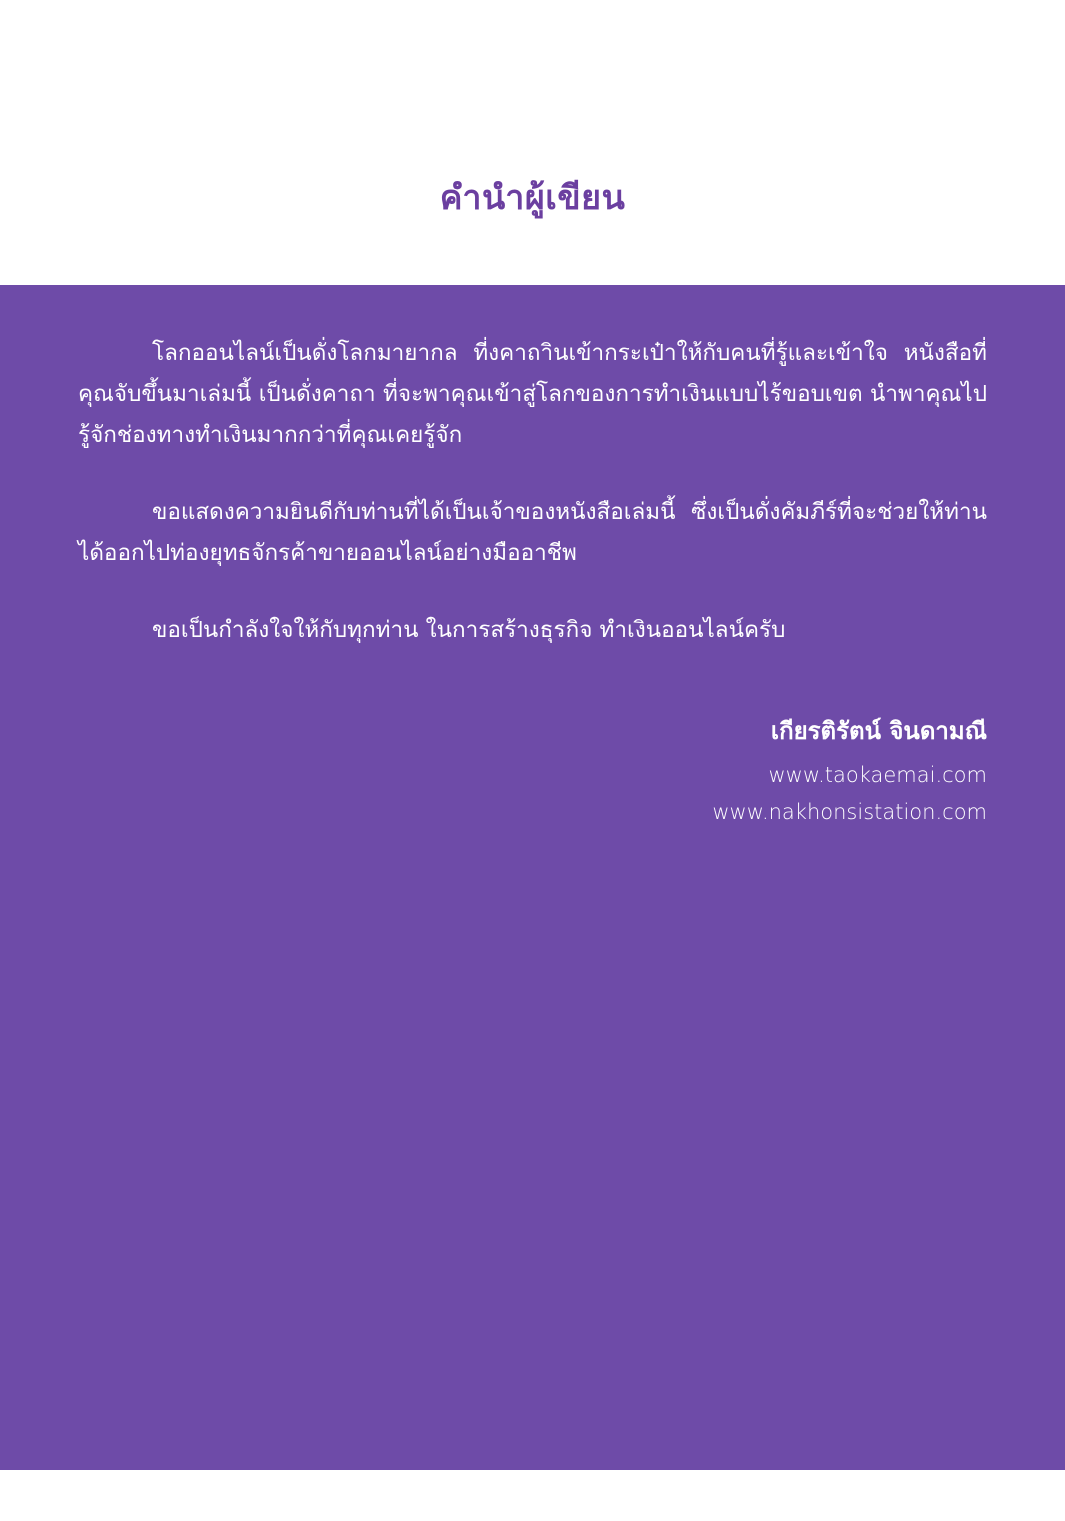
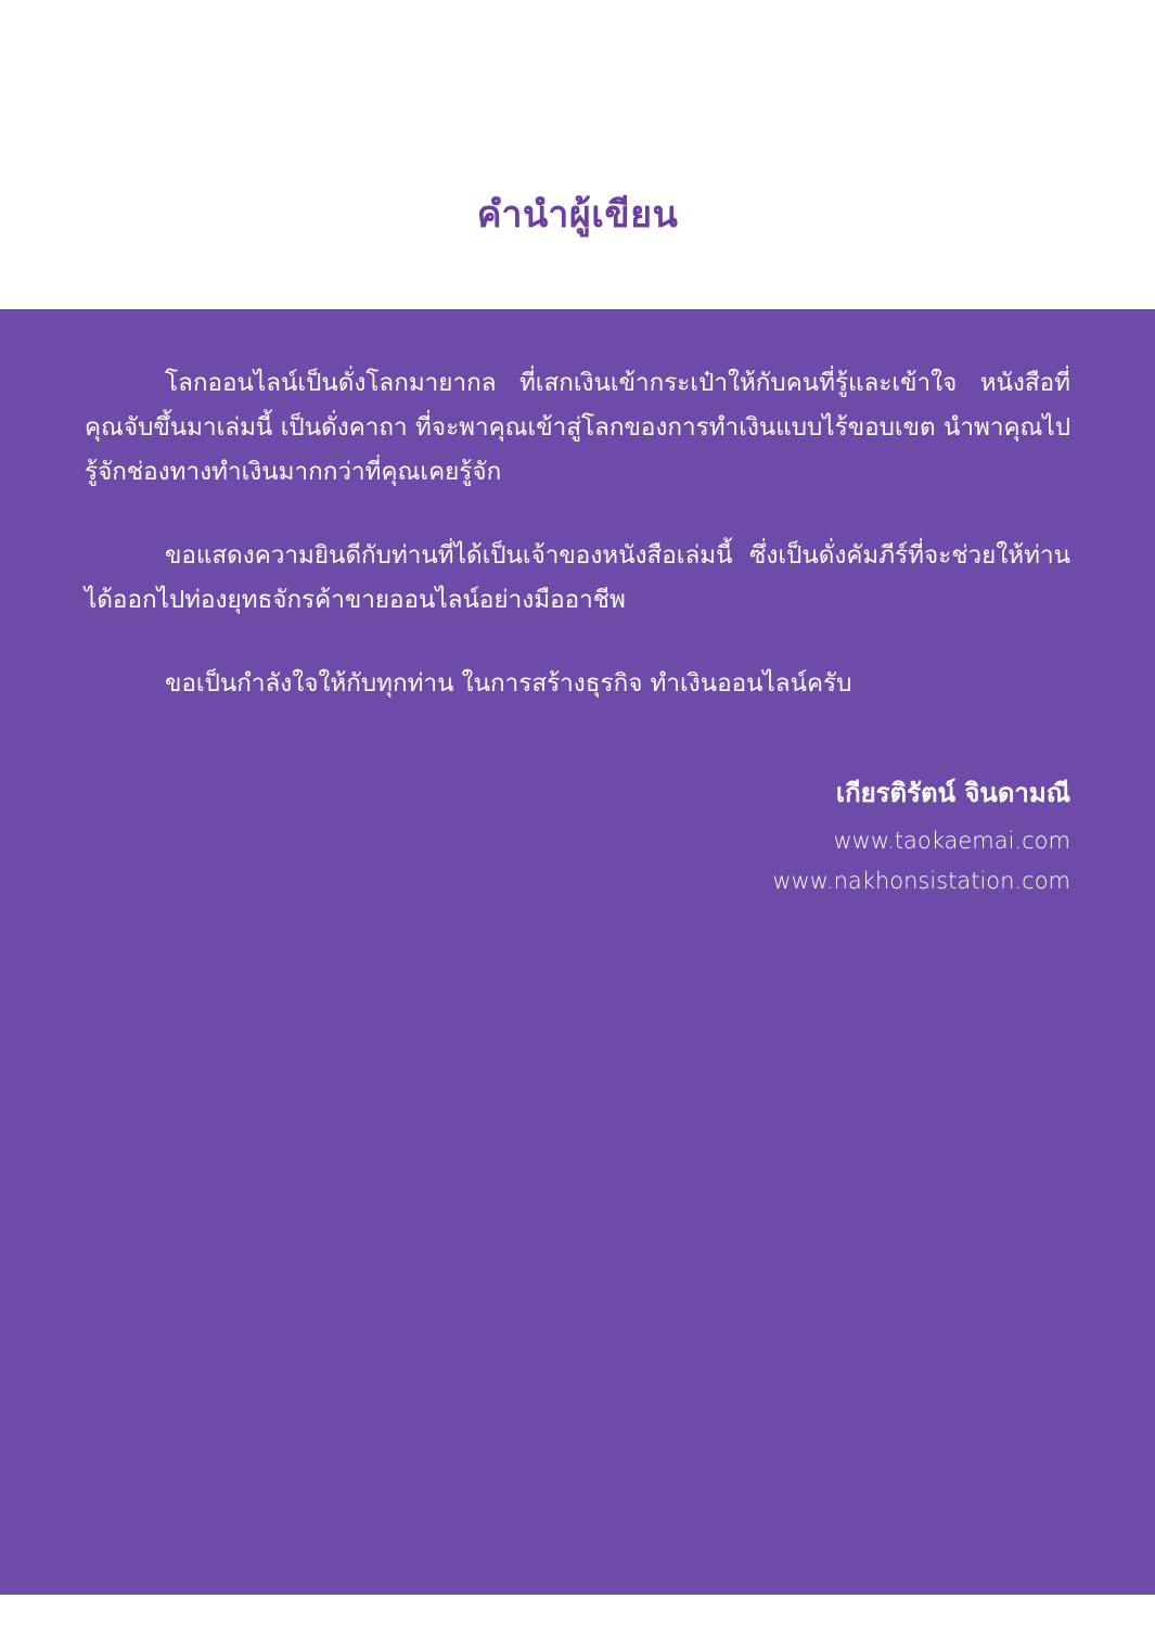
  คำนำผู้เขียน
- โลกออนไลน์เป็นดั่งโลกมายากล ที่งคาถาินเข้ากระเป๋าให้กับคนที่รู้และเข้าใจ หนังสือที่คุณจับขึ้นมาเล่มนี้ เป็นดั่งคาถา ที่จะพาคุณเข้าสู่โลกของการทำเงินแบบไร้ขอบเขต นำพาคุณไปรู้จักช่องทางทำเงินมากกว่าที่คุณเคยรู้จัก
+ โลกออนไลน์เป็นดั่งโลกมายากล ที่เสกเงินเข้ากระเป๋าให้กับคนที่รู้และเข้าใจ หนังสือที่คุณจับขึ้นมาเล่มนี้ เป็นดั่งคาถา ที่จะพาคุณเข้าสู่โลกของการทำเงินแบบไร้ขอบเขต นำพาคุณไปรู้จักช่องทางทำเงินมากกว่าที่คุณเคยรู้จัก
  ขอแสดงความยินดีกับท่านที่ได้เป็นเจ้าของหนังสือเล่มนี้ ซึ่งเป็นดั่งคัมภีร์ที่จะช่วยให้ท่านได้ออกไปท่องยุทธจักรค้าขายออนไลน์อย่างมืออาชีพ
  ขอเป็นกำลังใจให้กับทุกท่าน ในการสร้างธุรกิจ ทำเงินออนไลน์ครับ
  เกียรติรัตน์ จินดามณี
  www.taokaemai.com
  www.nakhonsistation.com
